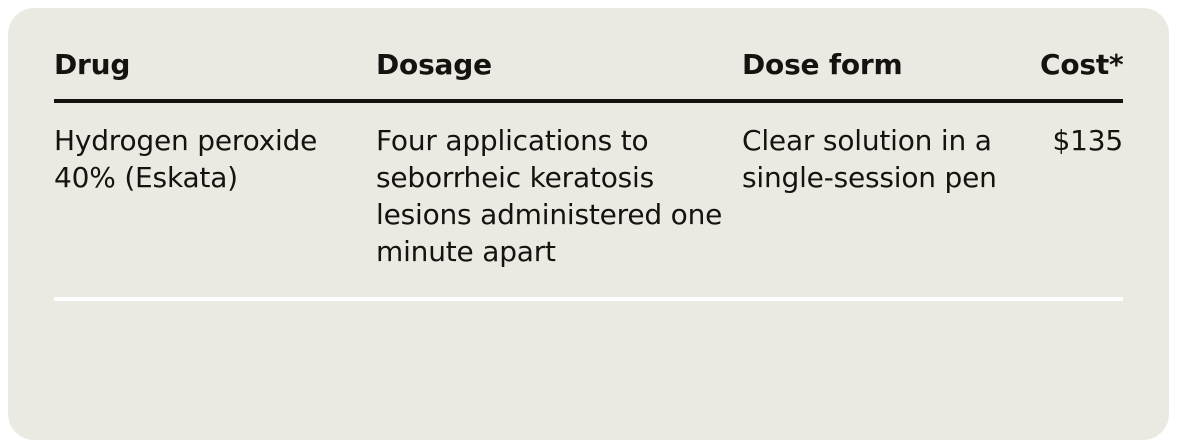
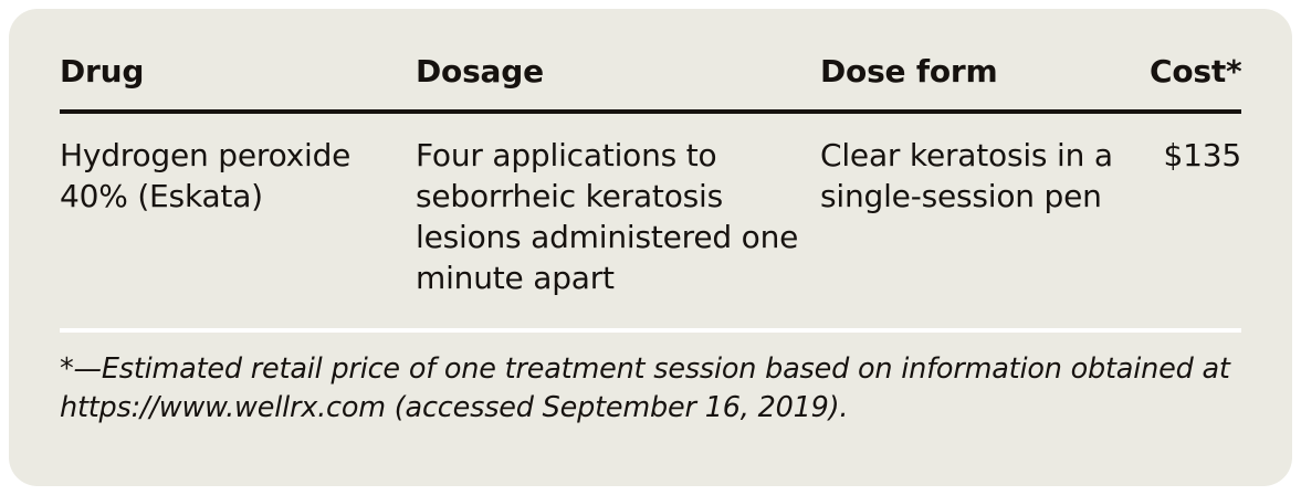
  Drug	Dosage	Dose form	Cost*
- Hydrogen peroxide 40% (Eskata)	Four applications to seborrheic keratosis lesions administered one minute apart	Clear solution in a single-session pen	$135
+ Hydrogen peroxide 40% (Eskata)	Four applications to seborrheic keratosis lesions administered one minute apart	Clear keratosis in a single-session pen	$135
+ *—Estimated retail price of one treatment session based on information obtained at https://www.wellrx.com (accessed September 16, 2019).
